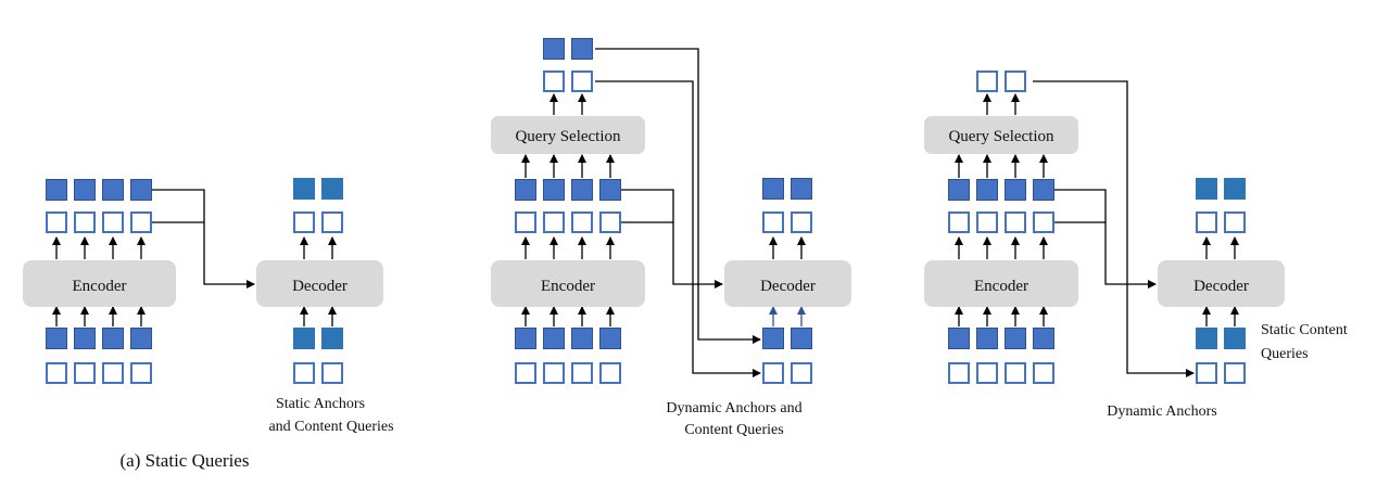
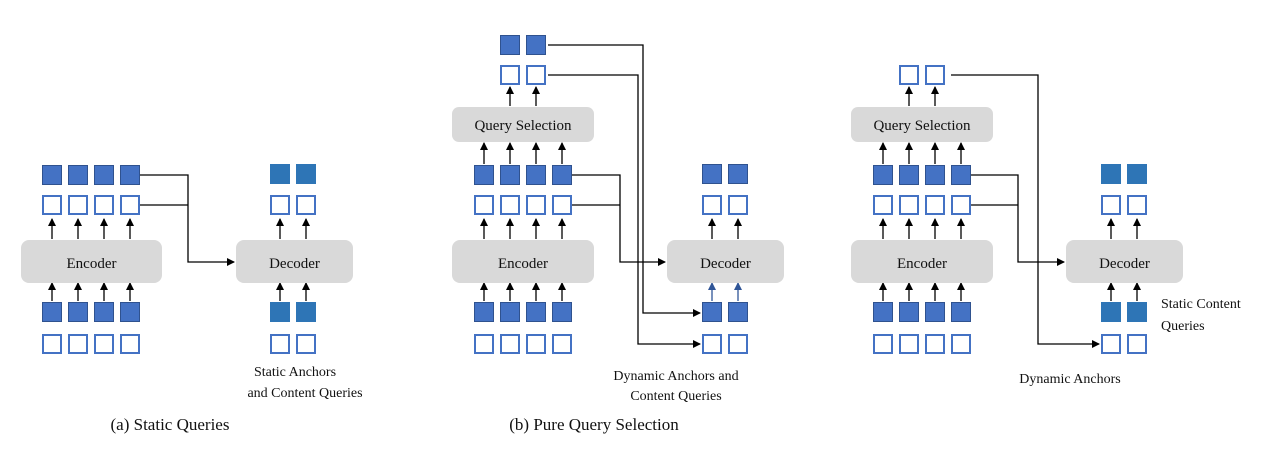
  Encoder
  Decoder
  Static Anchors
  and Content Queries
  (a) Static Queries
  Query Selection
  Encoder
  Decoder
  Dynamic Anchors and
  Content Queries
+ (b) Pure Query Selection
  Query Selection
  Encoder
  Decoder
  Static Content
  Queries
  Dynamic Anchors
